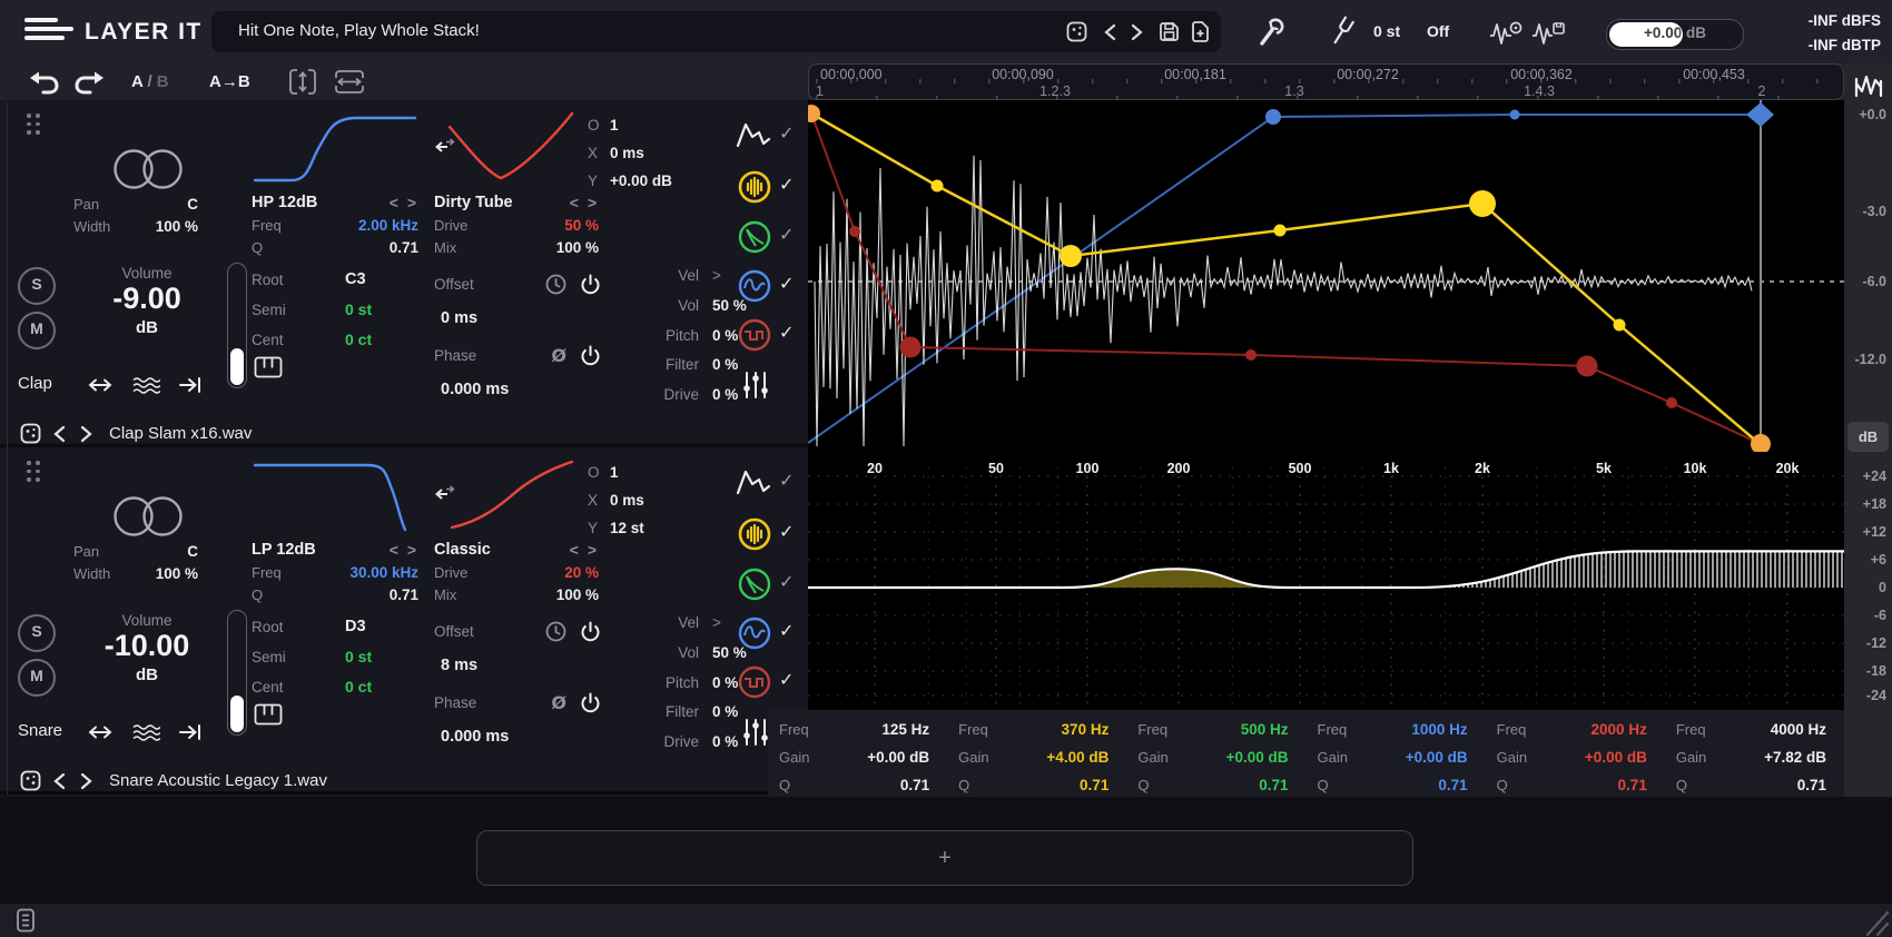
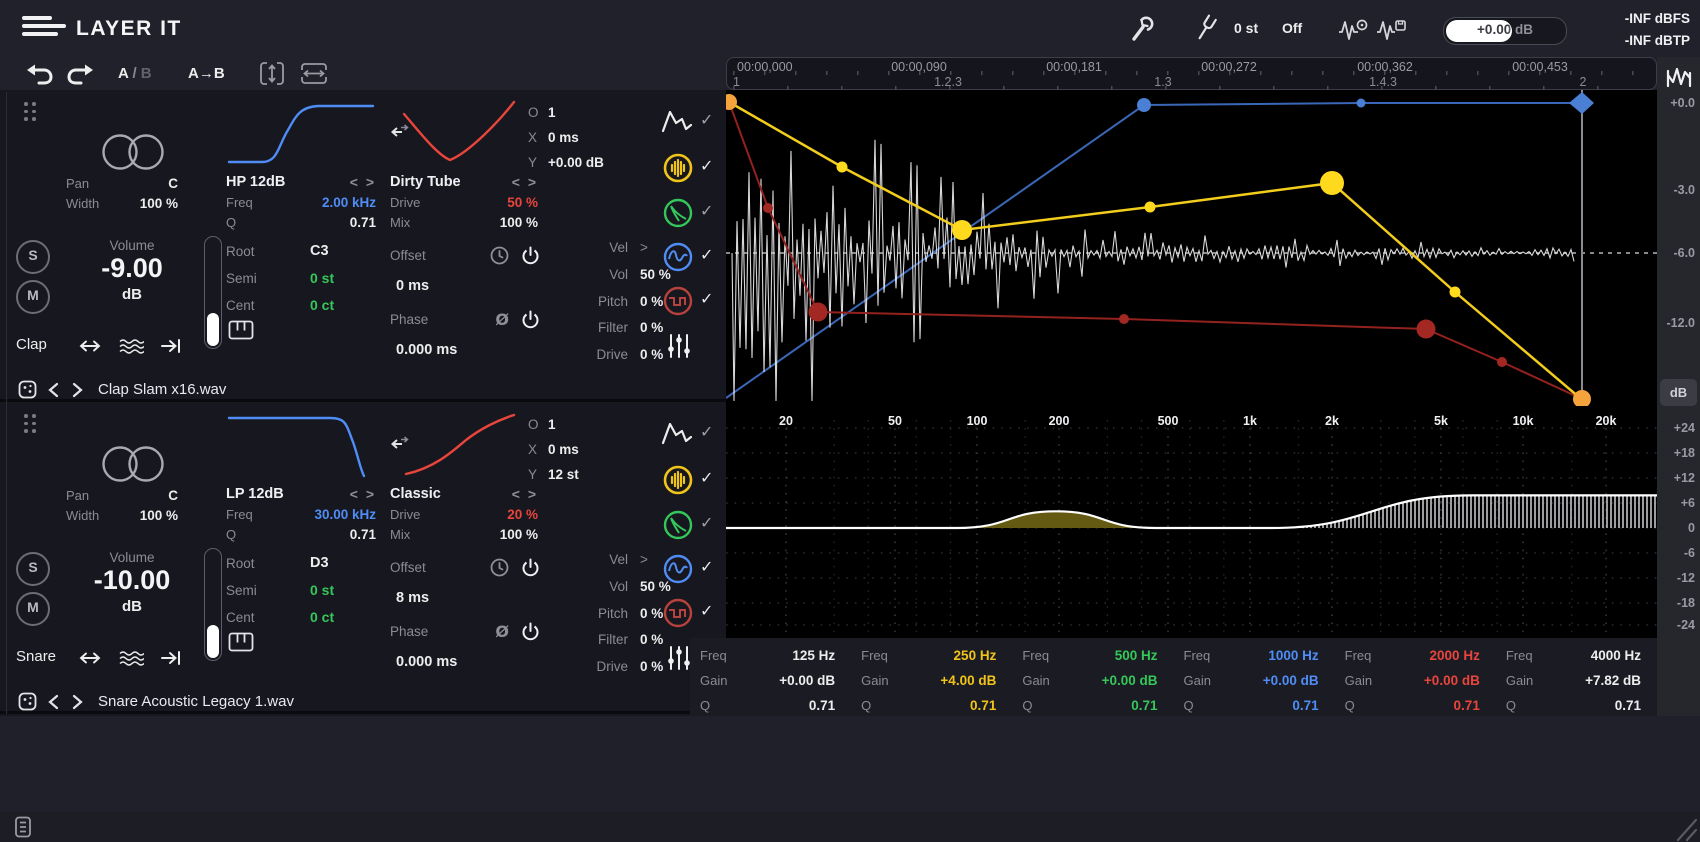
  LAYER IT
- Hit One Note, Play Whole Stack!
  0 st
  Off
  +0.00
  -INF dBFS
  -INF dBTP
  A / B
  A→B
  00:00,000
  00:00,090
  00:00,181
  00:00,272
  00:00,362
  00:00,453
  1
  1.2.3
  1.3
  1.4.3
  2
  Pan
  C
  Width
  100 %
  S
  M
  Volume
  -9.00
  dB
  Clap
  HP 12dB
  < >
  Freq
  2.00 kHz
  Q
  0.71
  Root
  C3
  Semi
  0 st
  Cent
  0 ct
  Dirty Tube
  < >
  Drive
  50 %
  Mix
  100 %
  Offset
  0 ms
  Phase
  Ø
  0.000 ms
  O 1
  X 0 ms
  Y +0.00 dB
  Vel
  >
  Vol
  50 %
  Pitch
  0 %
  Filter
  0 %
  Drive
  0 %
  ✓
  ✓
  ✓
  ✓
  ✓
  Clap Slam x16.wav
  Pan
  C
  Width
  100 %
  S
  M
  Volume
  -10.00
  dB
  Snare
  LP 12dB
  < >
  Freq
  30.00 kHz
  Q
  0.71
  Root
  D3
  Semi
  0 st
  Cent
  0 ct
  Classic
  < >
  Drive
  20 %
  Mix
  100 %
  Offset
  8 ms
  Phase
  Ø
  0.000 ms
  O 1
  X 0 ms
  Y 12 st
  Vel
  >
  Vol
  50 %
  Pitch
  0 %
  Filter
  0 %
  Drive
  0 %
  ✓
  ✓
  ✓
  ✓
  ✓
  Snare Acoustic Legacy 1.wav
  20
  50
  100
  200
  500
  1k
  2k
  5k
  10k
  20k
  +0.0
  -3.0
  -6.0
  -12.0
  dB
  +24
  +18
  +12
  +6
  0
  -6
  -12
  -18
  -24
  Freq
  125 Hz
  Gain
  +0.00 dB
  Q
  0.71
  Freq
- 370 Hz
+ 250 Hz
  Gain
  +4.00 dB
  Q
  0.71
  Freq
  500 Hz
  Gain
  +0.00 dB
  Q
  0.71
  Freq
  1000 Hz
  Gain
  +0.00 dB
  Q
  0.71
  Freq
  2000 Hz
  Gain
  +0.00 dB
  Q
  0.71
  Freq
  4000 Hz
  Gain
  +7.82 dB
  Q
  0.71
- +
